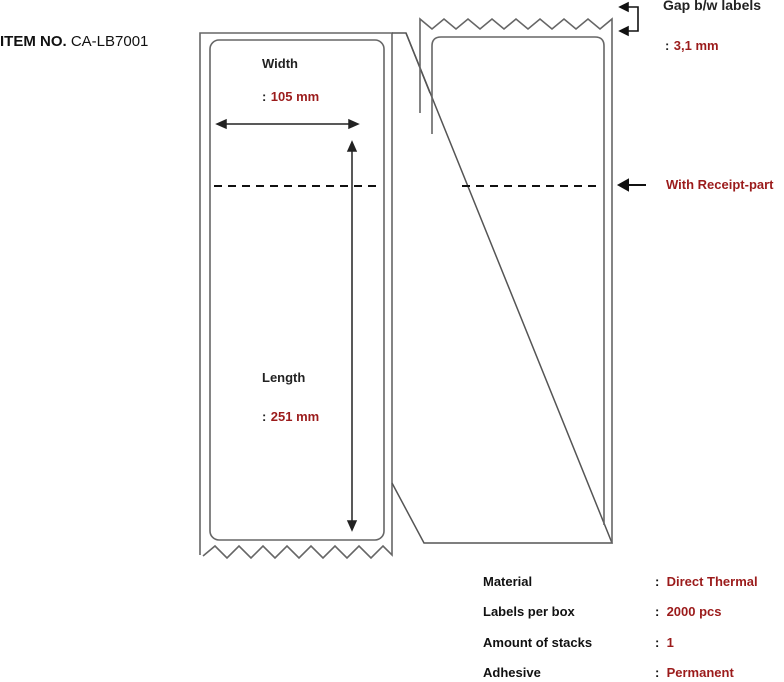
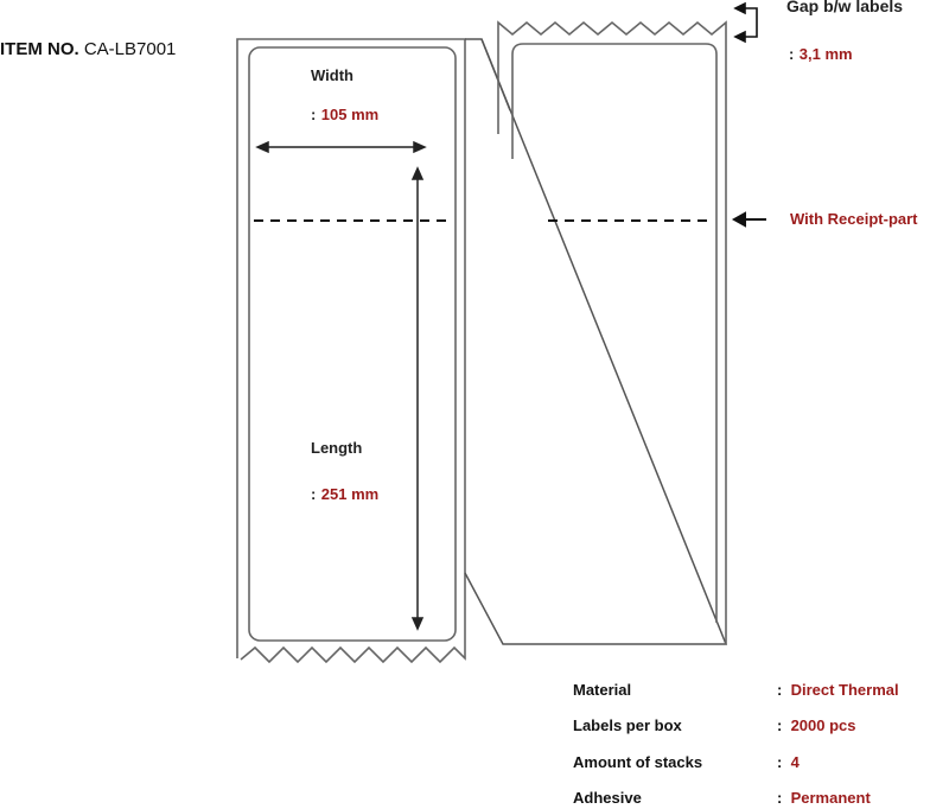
  ITEM NO. CA-LB7001
  Width
  : 105 mm
  Length
  : 251 mm
  Gap b/w labels
  : 3,1 mm
  With Receipt-part
  Material
  : Direct Thermal
  Labels per box
  : 2000 pcs
  Amount of stacks
- : 1
+ : 4
  Adhesive
  : Permanent
